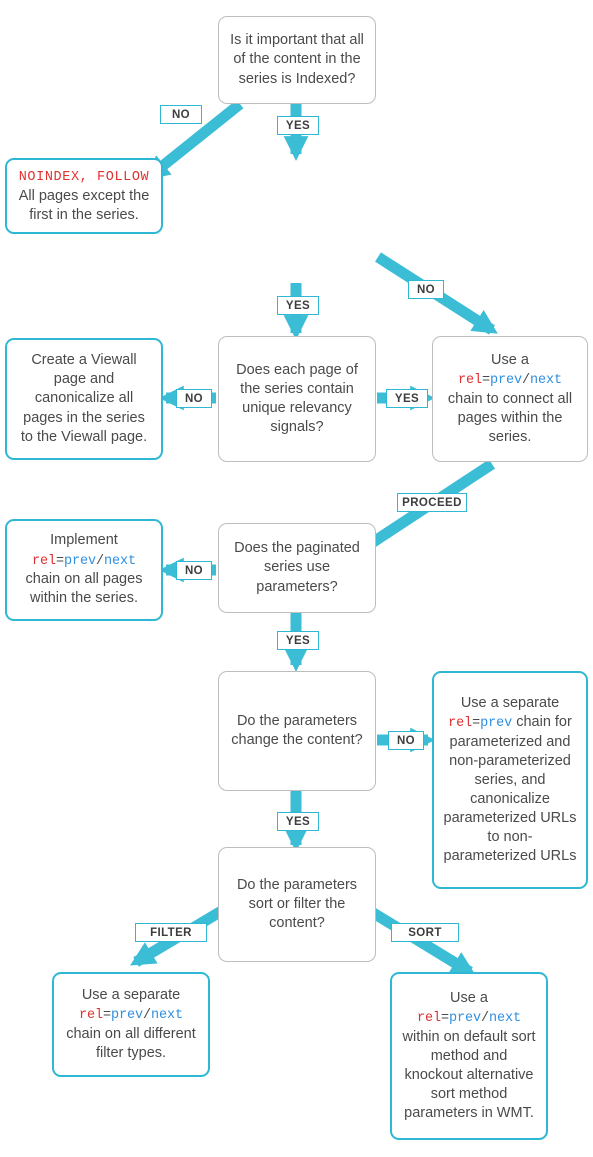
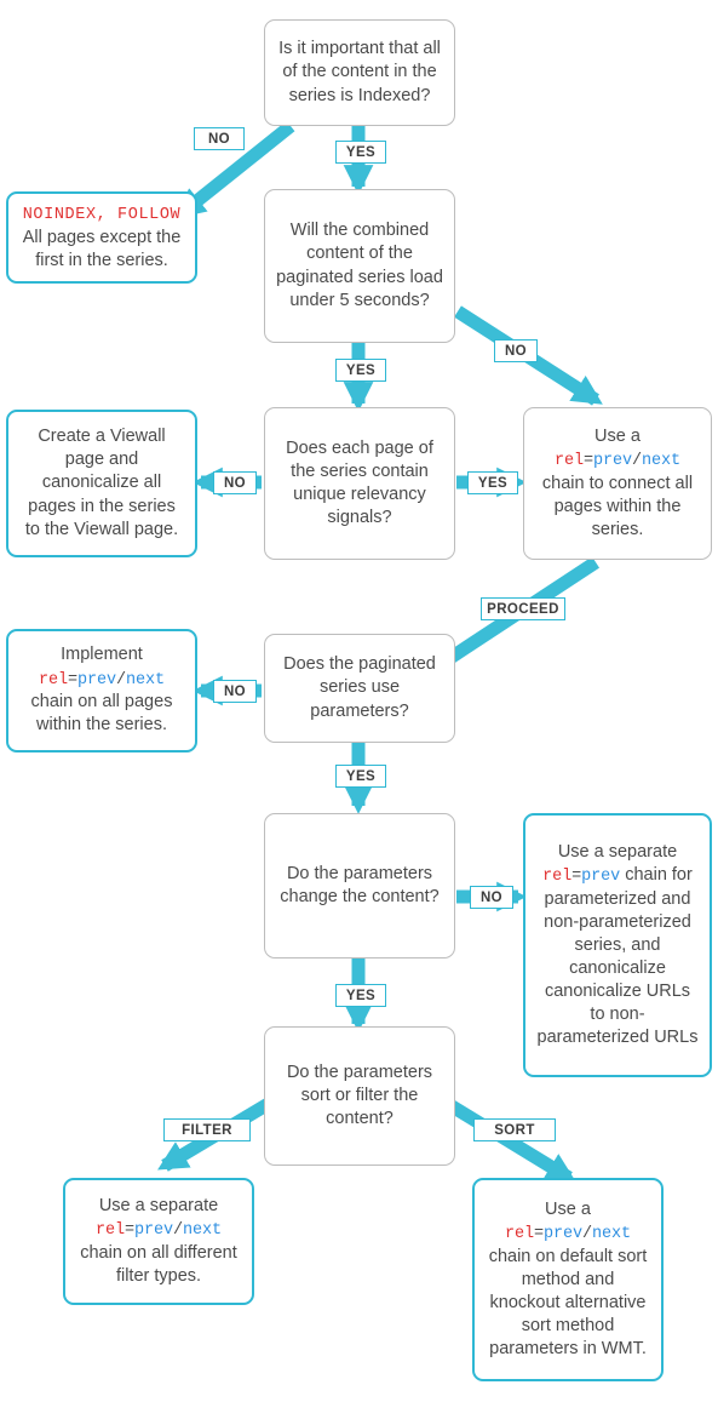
  Is it important that all of the content in the series is Indexed?
  NOINDEX, FOLLOW
  All pages except the first in the series.
+ Will the combined content of the paginated series load under 5 seconds?
  Use a
  rel=prev/next
  chain to connect all pages within the series.
  Create a Viewall page and canonicalize all pages in the series to the Viewall page.
  Does each page of the series contain unique relevancy signals?
  Implement
  rel=prev/next
  chain on all pages within the series.
  Does the paginated series use parameters?
  Do the parameters change the content?
  Use a separate
  rel=prev chain for
- parameterized and non-parameterized series, and canonicalize parameterized URLs to non-parameterized URLs
+ parameterized and non-parameterized series, and canonicalize canonicalize URLs to non-parameterized URLs
  Do the parameters sort or filter the content?
  Use a separate
  rel=prev/next
  chain on all different filter types.
  Use a
  rel=prev/next
- within on default sort method and knockout alternative sort method parameters in WMT.
+ chain on default sort method and knockout alternative sort method parameters in WMT.
  NO
  YES
  YES
  NO
  YES
  NO
  PROCEED
  NO
  YES
  NO
  YES
  FILTER
  SORT
